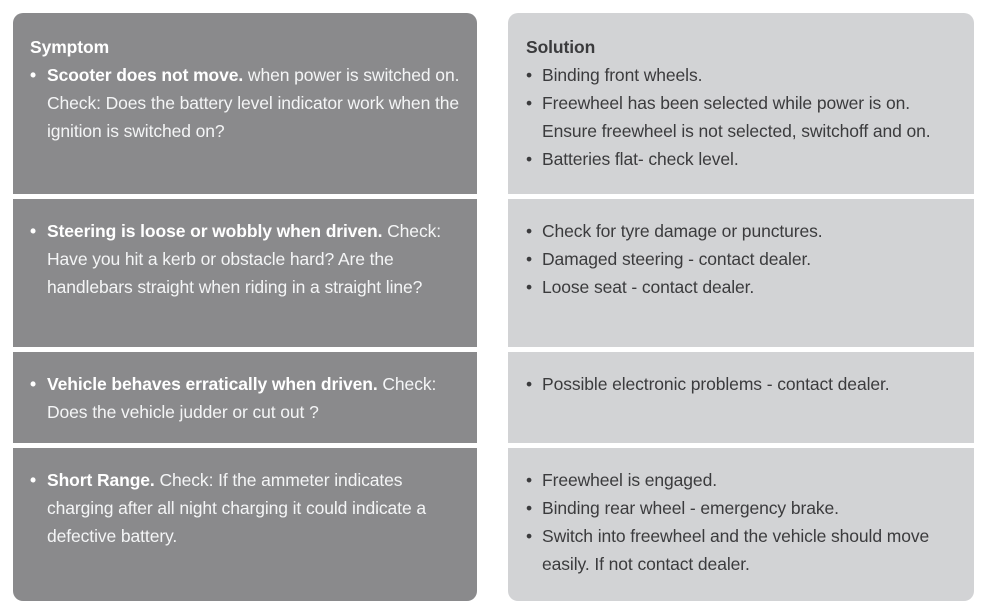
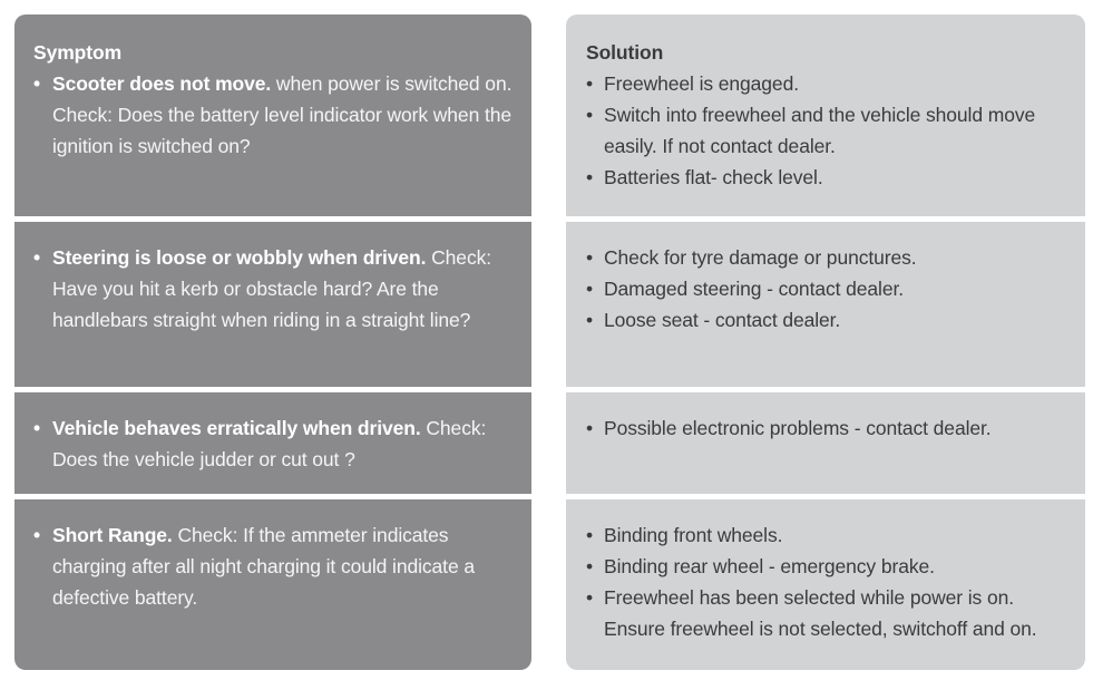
  Symptom
  Scooter does not move. when power is switched on. Check: Does the battery level indicator work when the ignition is switched on?
  Steering is loose or wobbly when driven. Check: Have you hit a kerb or obstacle hard? Are the handlebars straight when riding in a straight line?
  Vehicle behaves erratically when driven. Check: Does the vehicle judder or cut out ?
  Short Range. Check: If the ammeter indicates charging after all night charging it could indicate a defective battery.
  Solution
- Binding front wheels.
+ Freewheel is engaged.
- Freewheel has been selected while power is on. Ensure freewheel is not selected, switchoff and on.
+ Switch into freewheel and the vehicle should move easily. If not contact dealer.
  Batteries flat- check level.
  Check for tyre damage or punctures.
  Damaged steering - contact dealer.
  Loose seat - contact dealer.
  Possible electronic problems - contact dealer.
- Freewheel is engaged.
+ Binding front wheels.
  Binding rear wheel - emergency brake.
- Switch into freewheel and the vehicle should move easily. If not contact dealer.
+ Freewheel has been selected while power is on. Ensure freewheel is not selected, switchoff and on.
